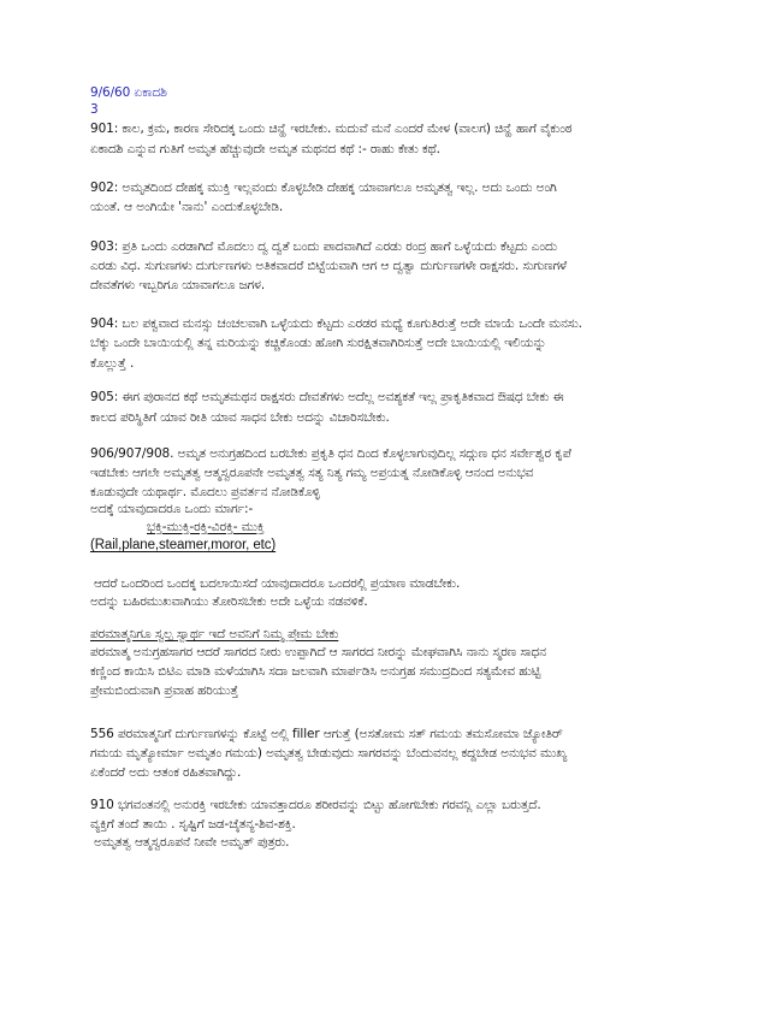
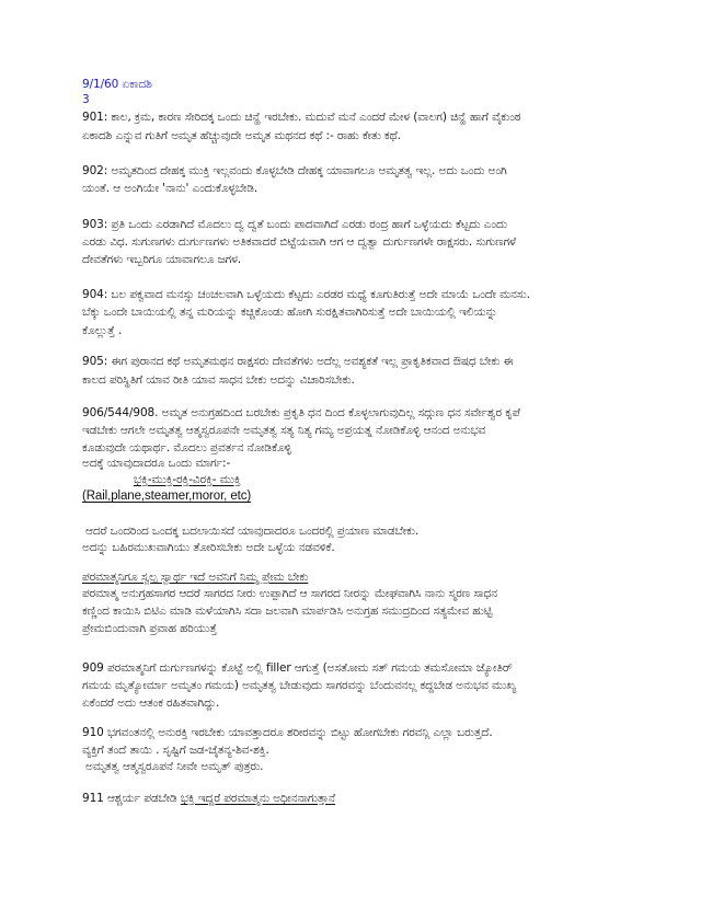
- 9/6/60 ಏಕಾದಶಿ
+ 9/1/60 ಏಕಾದಶಿ
  3
  901: ಕಾಲ, ಕ್ರಮ, ಕಾರಣ ಸೇರಿದಕ್ಕ ಒಂದು ಚಿನ್ಹೆ ಇರಬೇಕು. ಮದುವೆ ಮನೆ ಎಂದರೆ ಮೇಳ (ವಾಲಗ) ಚಿನ್ಹೆ ಹಾಗೆ ವೈಕುಂಠ
  ಏಕಾದಶಿ ಎನ್ನುವ ಗುತಿಗೆ ಅಮೃತ ಹೆಚ್ಚುವುದೇ ಅಮೃತ ಮಥನದ ಕಥೆ :- ರಾಹು ಕೇತು ಕಥೆ.
  902: ಅಮೃತದಿಂದ ದೇಹಕ್ಕ ಮುಕ್ತಿ ಇಲ್ಲವಂದು ಕೊಳ್ಳಬೇಡಿ ದೇಹಕ್ಕ ಯಾವಾಗಲೂ ಅಮೃತತ್ವ ಇಲ್ಲ. ಅದು ಒಂದು ಅಂಗಿ
  ಯಂತೆ. ಆ ಅಂಗಿಯೇ 'ನಾನು' ಎಂದುಕೊಳ್ಳಬೇಡಿ.
  903: ಪ್ರತಿ ಒಂದು ಎರಡಾಗಿದೆ ಮೊದಲು ದ್ವ ದ್ವತೆ ಬಂದು ಪಾದವಾಗಿದೆ ಎರಡು ರಂದ್ರ ಹಾಗೆ ಒಳ್ಳೆಯದು ಕೆಟ್ಟದು ಎಂದು
  ಎರಡು ವಿಧ. ಸುಗುಣಗಳು ದುರ್ಗುಣಗಳು ಅತಿಕವಾದರೆ ಬಿಟ್ಟೆಯವಾಗಿ ಆಗ ಆ ದ್ವತ್ವಾ ದುರ್ಗುಣಗಳೇ ರಾಕ್ಷಸರು. ಸುಗುಣಗಳೆ
  ದೇವತೆಗಳು ಇಬ್ಬರಿಗೂ ಯಾವಾಗಲೂ ಜಗಳ.
  904: ಬಲ ಪಕ್ವವಾದ ಮನಸ್ಸು ಚಂಚಲವಾಗಿ ಒಳ್ಳೆಯದು ಕೆಟ್ಟದು ಎರಡರ ಮಧ್ಯೆ ಕೂಗುತಿರುತ್ತೆ ಅದೇ ಮಾಯೆ ಒಂದೇ ಮನಸು.
  ಬೆಕ್ಕು ಒಂದೇ ಬಾಯಿಯಲ್ಲಿ ತನ್ನ ಮರಿಯನ್ನು ಕಚ್ಚಿಕೊಂಡು ಹೋಗಿ ಸುರಕ್ಷಿತವಾಗಿರಿಸುತ್ತೆ ಅದೇ ಬಾಯಿಯಲ್ಲಿ ಇಲಿಯನ್ನು
  ಕೊಲ್ಲುತ್ತೆ .
  905: ಈಗ ಪುರಾನದ ಕಥೆ ಅಮೃತಮಥನ ರಾಕ್ಷಸರು ದೇವತೆಗಳು ಅದೆಲ್ಲ ಅವಶ್ಯಕತೆ ಇಲ್ಲ ಪ್ರಾಕೃತಿಕವಾದ ಔಷಧ ಬೇಕು ಈ
  ಕಾಲದ ಪರಿಸ್ಥಿತಿಗೆ ಯಾವ ರೀತಿ ಯಾವ ಸಾಧನ ಬೇಕು ಅದನ್ನು ವಿಚಾರಿಸಬೇಕು.
- 906/907/908. ಅಮೃತ ಅನುಗ್ರಹದಿಂದ ಬರಬೇಕು ಪ್ರಕೃತಿ ಧನ ದಿಂದ ಕೊಳ್ಳಲಾಗುವುದಿಲ್ಲ ಸದ್ಗುಣ ಧನ ಸರ್ವೇಶ್ವರ ಕೃಪೆ
+ 906/544/908. ಅಮೃತ ಅನುಗ್ರಹದಿಂದ ಬರಬೇಕು ಪ್ರಕೃತಿ ಧನ ದಿಂದ ಕೊಳ್ಳಲಾಗುವುದಿಲ್ಲ ಸದ್ಗುಣ ಧನ ಸರ್ವೇಶ್ವರ ಕೃಪೆ
  ಇಡಬೇಕು ಆಗಲೇ ಅಮೃತತ್ವ ಆತ್ಮಸ್ವರೂಪನೇ ಅಮೃತತ್ವ ಸತ್ಯ ನಿತ್ಯ ಗಮ್ಯ ಅಪ್ರಯತ್ನ ನೋಡಿಕೊಳ್ಳಿ ಆನಂದ ಅನುಭವ
  ಕೂಡುವುದೇ ಯಥಾರ್ಥ. ಮೊದಲು ಪ್ರವರ್ತನ ನೋಡಿಕೊಳ್ಳಿ
  ಅದಕ್ಕೆ ಯಾವುದಾದರೂ ಒಂದು ಮಾರ್ಗ:-
  ಭಕ್ತಿ-ಮುಕ್ತಿ-ರಕ್ತಿ-ವಿರಕ್ತಿ- ಮುಕ್ತಿ
  (Rail,plane,steamer,moror, etc)
  ಆದರೆ ಒಂದರಿಂದ ಒಂದಕ್ಕ ಬದಲಾಯಿಸದೆ ಯಾವುದಾದರೂ ಒಂದರಲ್ಲಿ ಪ್ರಯಾಣ ಮಾಡಬೇಕು.
  ಅದನ್ನು ಬಹಿರಮುಖವಾಗಿಯು ತೋರಿಸಬೇಕು ಅದೇ ಒಳ್ಳೆಯ ನಡವಳಿಕೆ.
  ಪರಮಾತ್ಮನಿಗೂ ಸ್ವಲ್ಪ ಸ್ವಾರ್ಥ ಇದೆ ಅವನಿಗೆ ನಿಮ್ಮ ಪ್ರೇಮ ಬೇಕು
  ಪರಮಾತ್ಮ ಅನುಗ್ರಹಸಾಗರ ಆದರೆ ಸಾಗರದ ನೀರು ಉಪ್ಪಾಗಿದೆ ಆ ಸಾಗರದ ನೀರನ್ನು ಮೇಘವಾಗಿಸಿ ನಾನು ಸ್ಮರಣ ಸಾಧನ
  ಕಣ್ಣಿಂದ ಕಾಯಿಸಿ ಬಿಟಿಎ ಮಾಡಿ ಮಳೆಯಾಗಿಸಿ ಸದಾ ಜಲವಾಗಿ ಮಾರ್ಪಡಿಸಿ ಅನುಗ್ರಹ ಸಮುದ್ರದಿಂದ ಸತ್ಯಮೇವ ಹುಟ್ಟಿ
  ಪ್ರೇಮಬಿಂದುವಾಗಿ ಪ್ರವಾಹ ಹರಿಯುತ್ತೆ
- 556 ಪರಮಾತ್ಮನಿಗೆ ದುರ್ಗುಣಗಳನ್ನು ಕೊಟ್ಟೆ ಅಲ್ಲಿ filler ಆಗುತ್ತೆ (ಅಸತೋಮ ಸತ್ ಗಮಯ ತಮಸೋಮಾ ಜ್ಯೋತಿರ್
+ 909 ಪರಮಾತ್ಮನಿಗೆ ದುರ್ಗುಣಗಳನ್ನು ಕೊಟ್ಟೆ ಅಲ್ಲಿ filler ಆಗುತ್ತೆ (ಅಸತೋಮ ಸತ್ ಗಮಯ ತಮಸೋಮಾ ಜ್ಯೋತಿರ್
  ಗಮಯ ಮೃತ್ಯೋರ್ಮಾ ಅಮೃತಂ ಗಮಯ) ಅಮೃತತ್ವ ಬೇಡುವುದು ಸಾಗರವನ್ನು ಬೆಂದುವನಲ್ಲ ಕದ್ದಬೇಡ ಅನುಭವ ಮುಖ್ಯ
  ಏಕೆಂದರೆ ಅದು ಆತಂಕ ರಹಿತವಾಗಿದ್ದು.
  910 ಭಗವಂತನಲ್ಲಿ ಅನುರಕ್ತಿ ಇರಬೇಕು ಯಾವತ್ತಾದರೂ ಶರೀರವನ್ನು ಬಿಟ್ಟು ಹೋಗಬೇಕು ಗರವನ್ಲಿ ಎಲ್ಲಾ ಬರುತ್ತದೆ.
  ವ್ಯಕ್ತಿಗೆ ತಂದೆ ತಾಯಿ . ಸೃಷ್ಟಿಗೆ ಜಡ-ಚೈತನ್ಯ-ಶಿವ-ಶಕ್ತಿ.
  ಅಮೃತತ್ವ ಆತ್ಮಸ್ವರೂಪನೆ ನೀವೇ ಅಮೃತ್ ಪುತ್ರರು.
+ 911 ಆಶ್ಚರ್ಯ ಪಡಬೇಡಿ ಭಕ್ತಿ ಇದ್ದರೆ ಪರಮಾತ್ಮನು ಅಧೀನನಾಗುತ್ತಾನೆ
